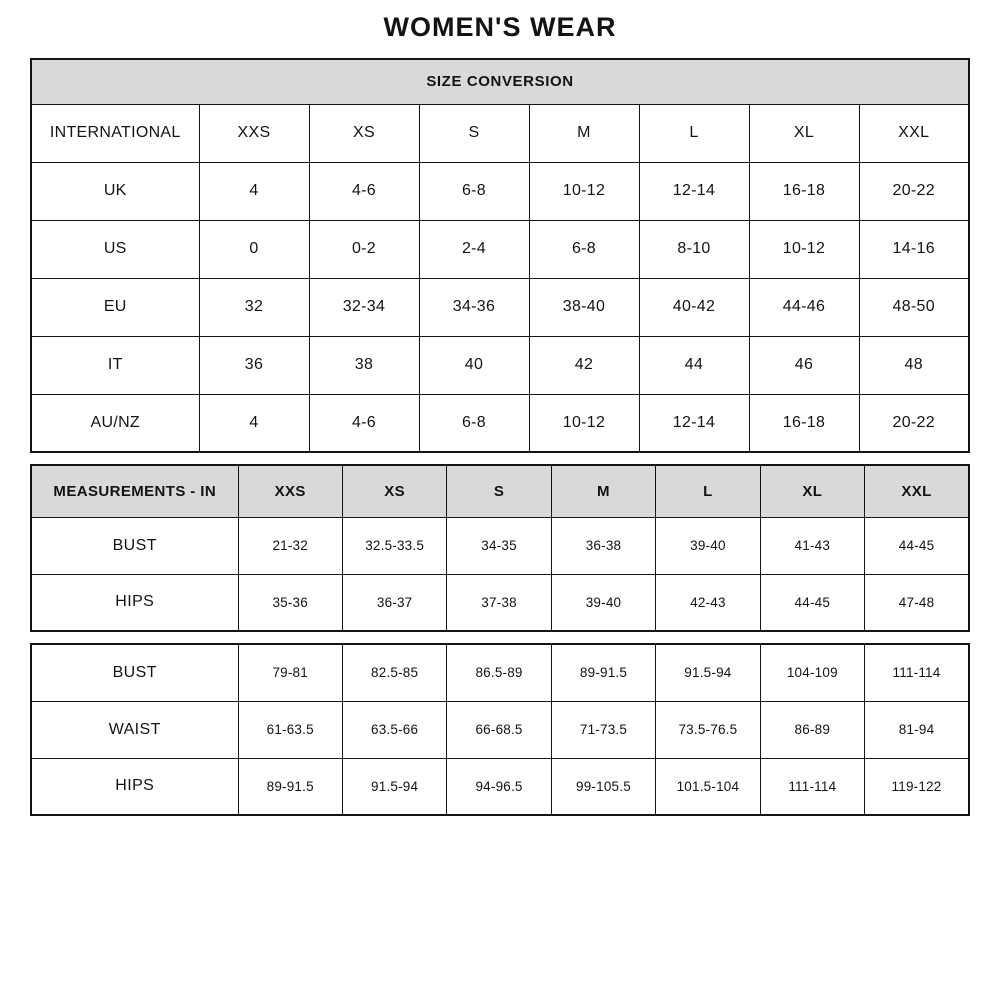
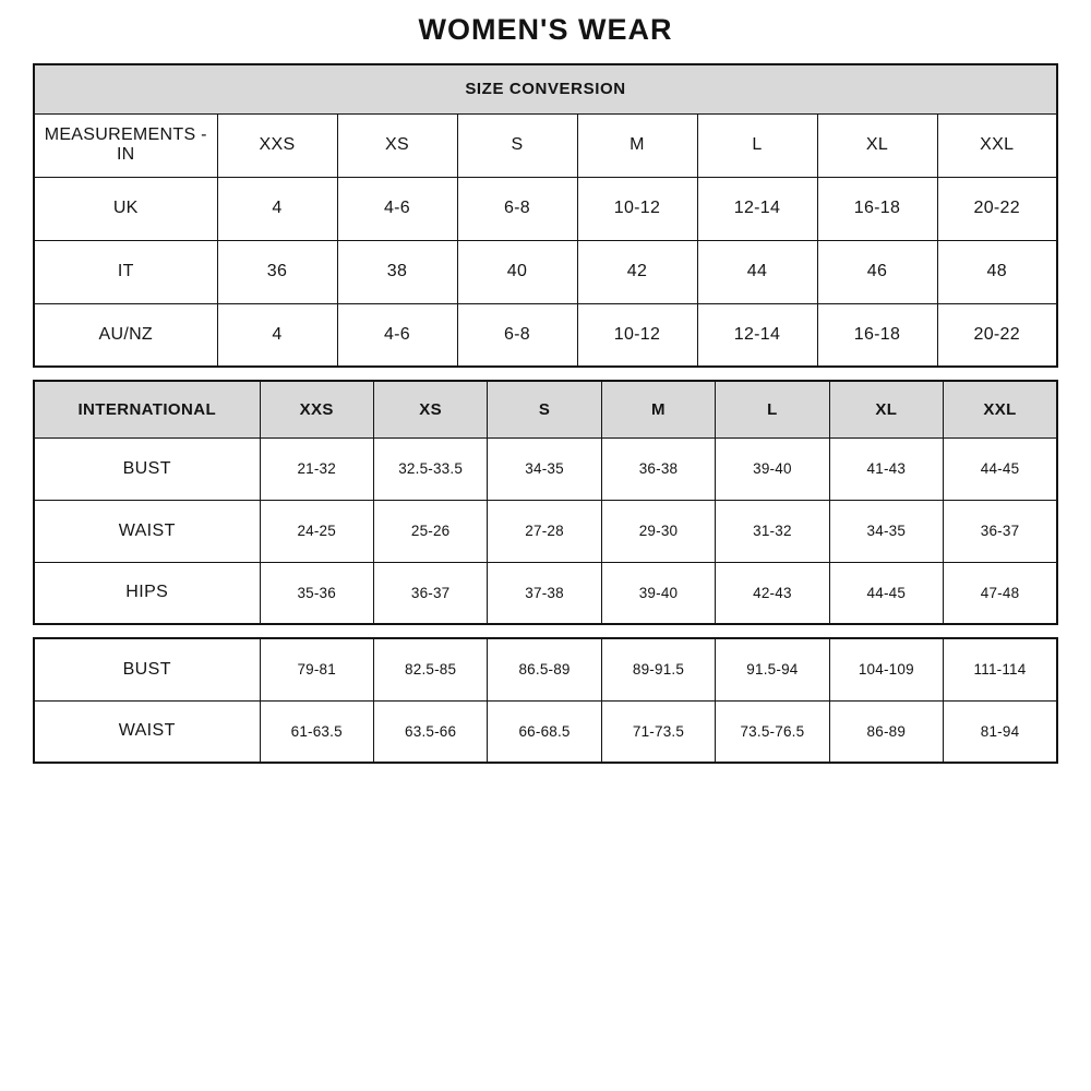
  WOMEN'S WEAR
  SIZE CONVERSION
- INTERNATIONAL	XXS	XS	S	M	L	XL	XXL
+ MEASUREMENTS - IN	XXS	XS	S	M	L	XL	XXL
  UK	4	4-6	6-8	10-12	12-14	16-18	20-22
- US	0	0-2	2-4	6-8	8-10	10-12	14-16
- EU	32	32-34	34-36	38-40	40-42	44-46	48-50
  IT	36	38	40	42	44	46	48
  AU/NZ	4	4-6	6-8	10-12	12-14	16-18	20-22
- MEASUREMENTS - IN	XXS	XS	S	M	L	XL	XXL
+ INTERNATIONAL	XXS	XS	S	M	L	XL	XXL
  BUST	21-32	32.5-33.5	34-35	36-38	39-40	41-43	44-45
+ WAIST	24-25	25-26	27-28	29-30	31-32	34-35	36-37
  HIPS	35-36	36-37	37-38	39-40	42-43	44-45	47-48
  BUST	79-81	82.5-85	86.5-89	89-91.5	91.5-94	104-109	111-114
  WAIST	61-63.5	63.5-66	66-68.5	71-73.5	73.5-76.5	86-89	81-94
- HIPS	89-91.5	91.5-94	94-96.5	99-105.5	101.5-104	111-114	119-122
